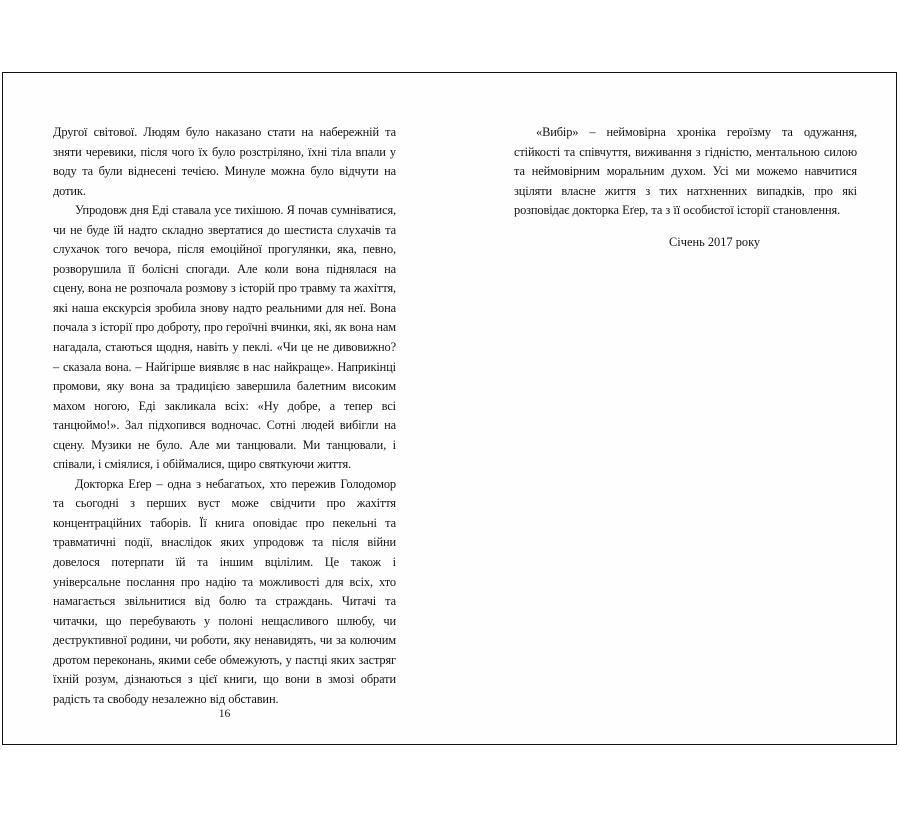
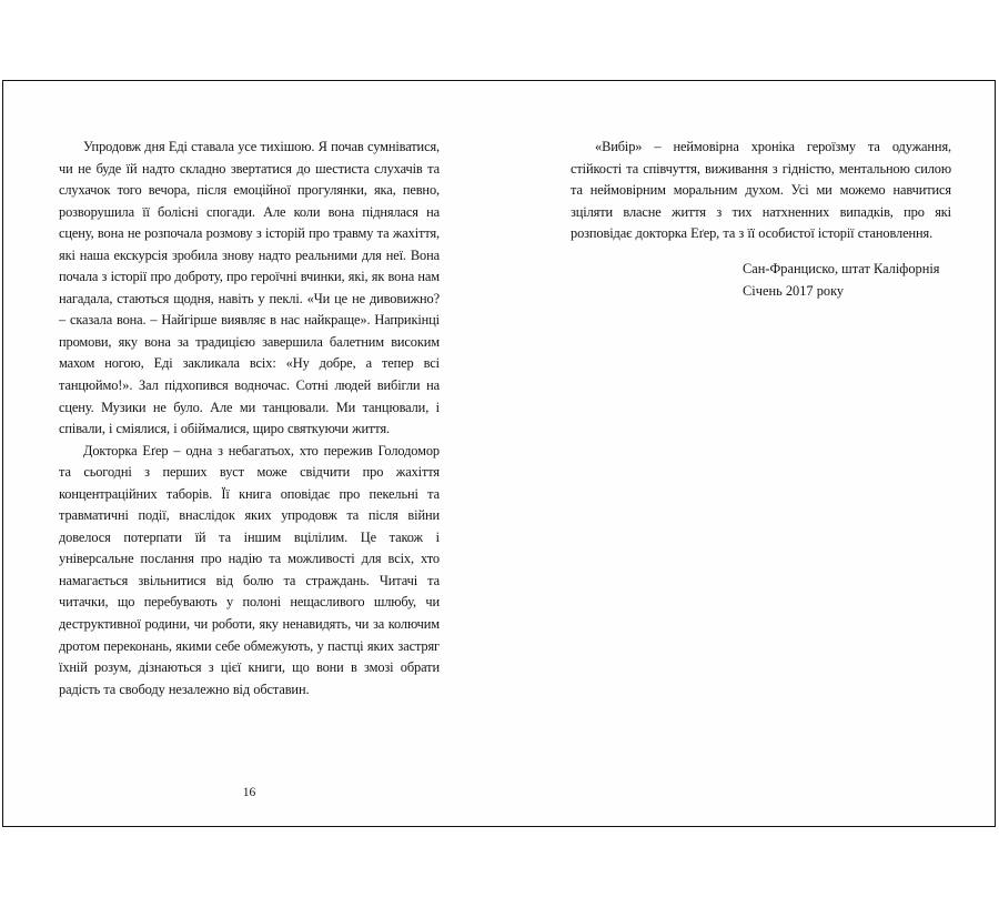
- Другої світової. Людям було наказано стати на набережній та зняти черевики, після чого їх було розстріляно, їхні тіла впали у воду та були віднесені течією. Минуле можна було відчути на дотик.
  Упродовж дня Еді ставала усе тихішою. Я почав сумніватися, чи не буде їй надто складно звертатися до шестиста слухачів та слухачок того вечора, після емоційної прогулянки, яка, певно, розворушила її болісні спогади. Але коли вона піднялася на сцену, вона не розпочала розмову з історій про травму та жахіття, які наша екскурсія зробила знову надто реальними для неї. Вона почала з історії про доброту, про героїчні вчинки, які, як вона нам нагадала, стаються щодня, навіть у пеклі. «Чи це не дивовижно? – сказала вона. – Найгірше виявляє в нас найкраще». Наприкінці промови, яку вона за традицією завершила балетним високим махом ногою, Еді закликала всіх: «Ну добре, а тепер всі танцюймо!». Зал підхопився водночас. Сотні людей вибігли на сцену. Музики не було. Але ми танцювали. Ми танцювали, і співали, і сміялися, і обіймалися, щиро святкуючи життя.
  Докторка Еґер – одна з небагатьох, хто пережив Голодомор та сьогодні з перших вуст може свідчити про жахіття концентраційних таборів. Її книга оповідає про пекельні та травматичні події, внаслідок яких упродовж та після війни довелося потерпати їй та іншим вцілілим. Це також і універсальне послання про надію та можливості для всіх, хто намагається звільнитися від болю та страждань. Читачі та читачки, що перебувають у полоні нещасливого шлюбу, чи деструктивної родини, чи роботи, яку ненавидять, чи за колючим дротом переконань, якими себе обмежують, у пастці яких застряг їхній розум, дізнаються з цієї книги, що вони в змозі обрати радість та свободу незалежно від обставин.
  16
  «Вибір» – неймовірна хроніка героїзму та одужання, стійкості та співчуття, виживання з гідністю, ментальною силою та неймовірним моральним духом. Усі ми можемо навчитися зціляти власне життя з тих натхненних випадків, про які розповідає докторка Еґер, та з її особистої історії становлення.
+ Сан-Франциско, штат Каліфорнія
  Січень 2017 року
